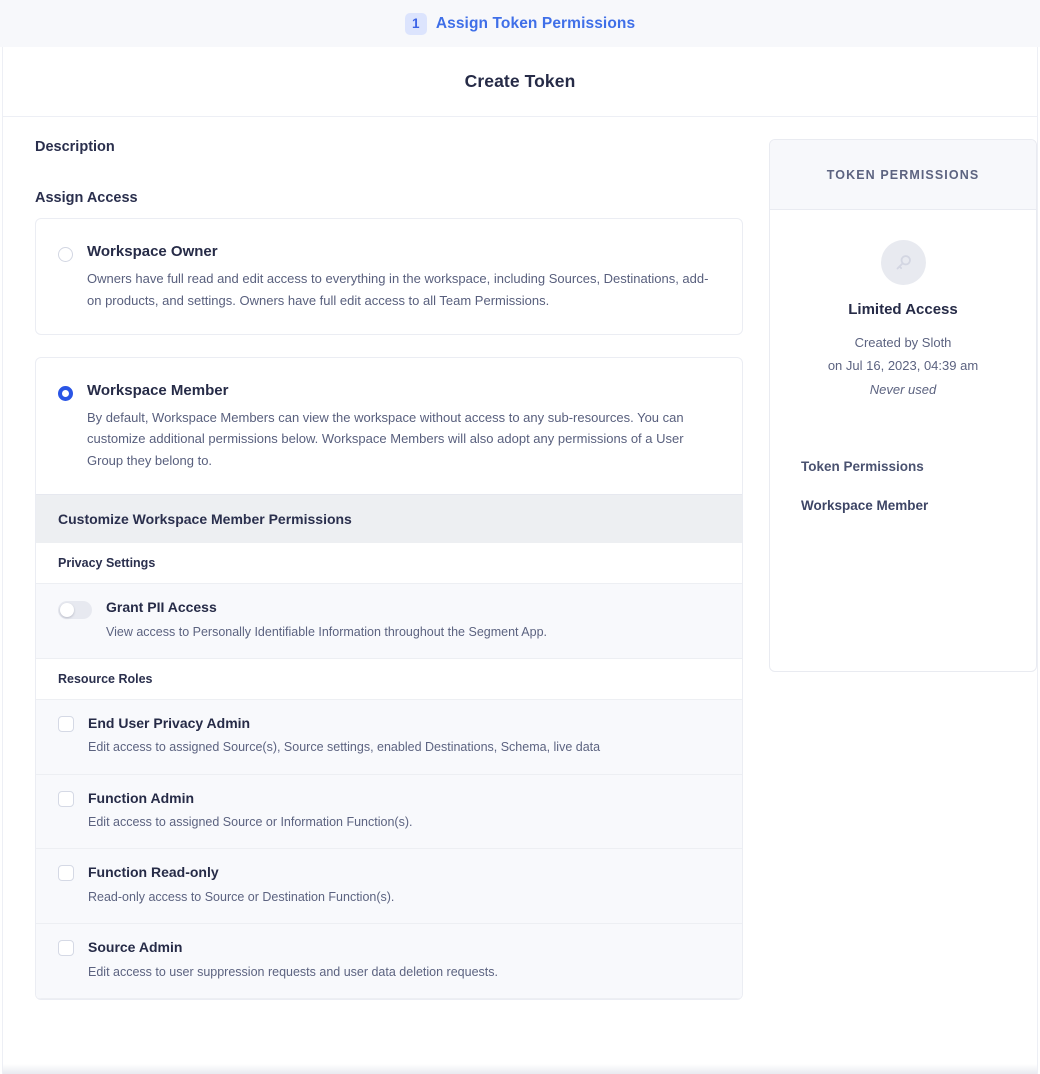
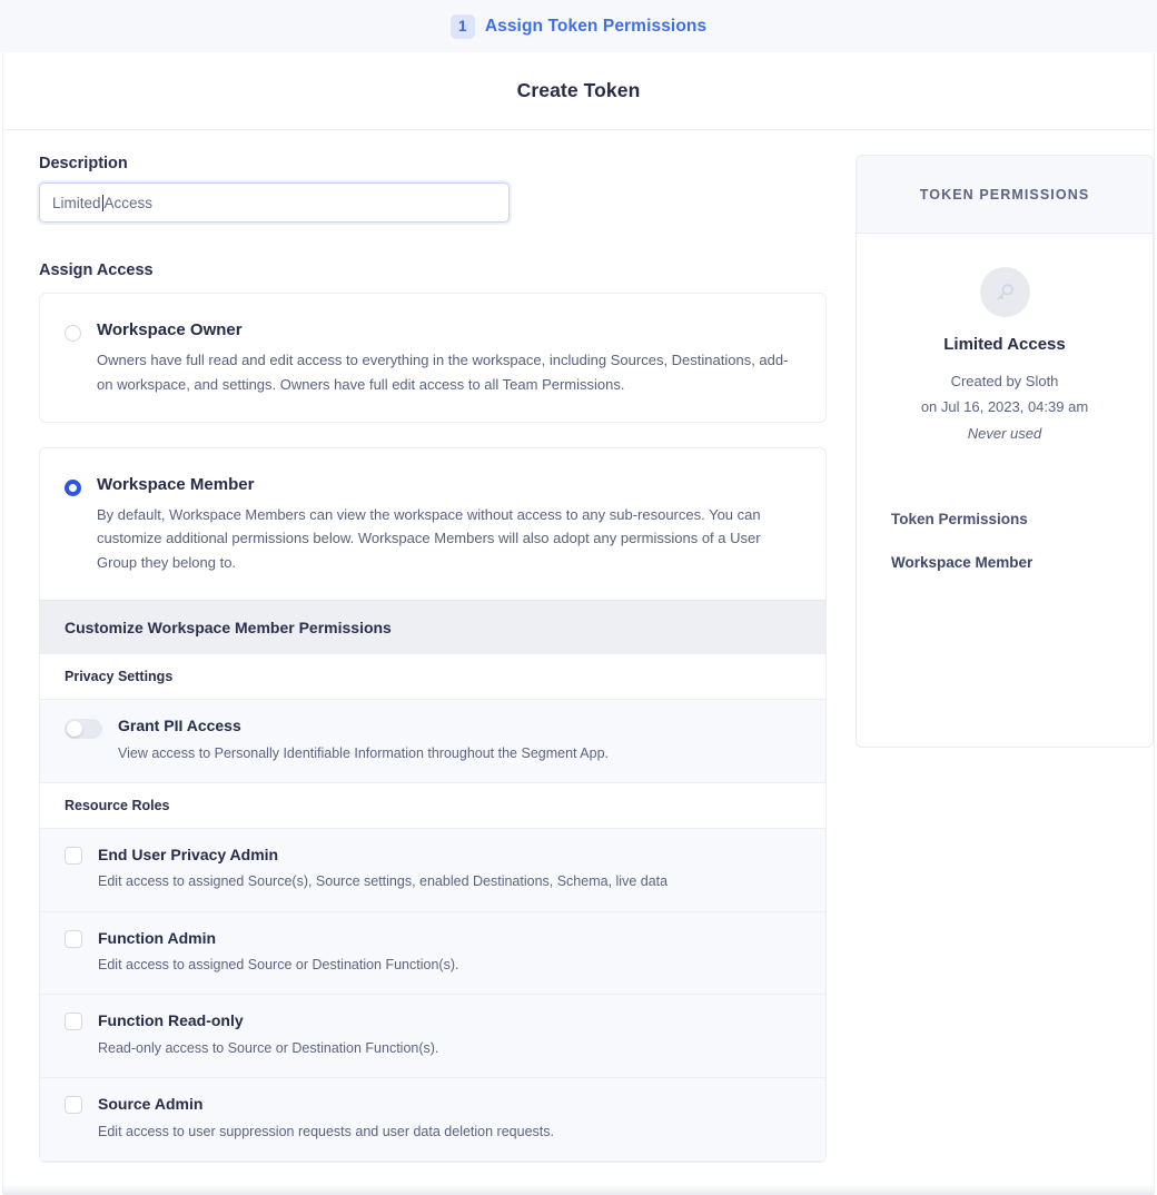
  1
  Assign Token Permissions
  Create Token
  Description
+ Limited
+ Access
  Assign Access
  Workspace Owner
- Owners have full read and edit access to everything in the workspace, including Sources, Destinations, add-on products, and settings. Owners have full edit access to all Team Permissions.
+ Owners have full read and edit access to everything in the workspace, including Sources, Destinations, add-on workspace, and settings. Owners have full edit access to all Team Permissions.
  Workspace Member
  By default, Workspace Members can view the workspace without access to any sub-resources. You can customize additional permissions below. Workspace Members will also adopt any permissions of a User Group they belong to.
  Customize Workspace Member Permissions
  Privacy Settings
  Grant PII Access
  View access to Personally Identifiable Information throughout the Segment App.
  Resource Roles
  End User Privacy Admin
  Edit access to assigned Source(s), Source settings, enabled Destinations, Schema, live data
  Function Admin
- Edit access to assigned Source or Information Function(s).
+ Edit access to assigned Source or Destination Function(s).
  Function Read-only
  Read-only access to Source or Destination Function(s).
  Source Admin
  Edit access to user suppression requests and user data deletion requests.
  TOKEN PERMISSIONS
  Limited Access
  Created by Sloth
  on Jul 16, 2023, 04:39 am
  Never used
  Token Permissions
  Workspace Member
